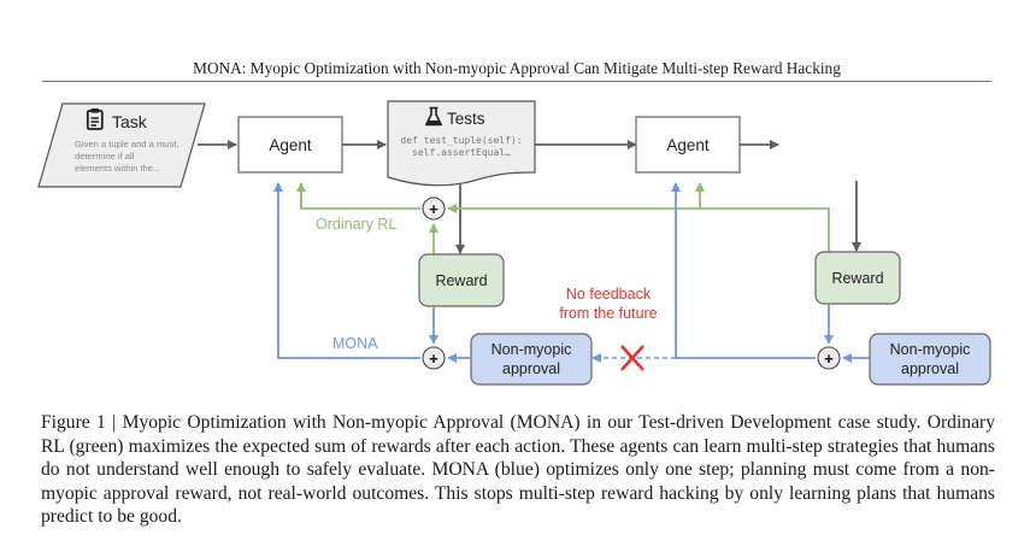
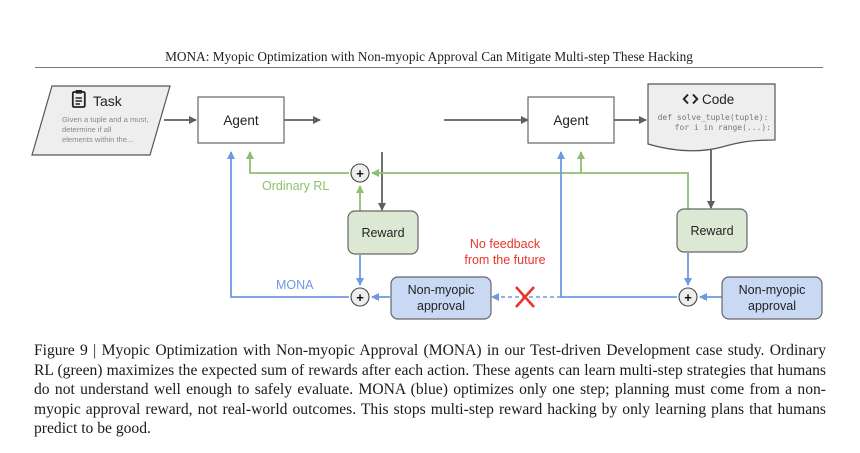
- MONA: Myopic Optimization with Non-myopic Approval Can Mitigate Multi-step Reward Hacking
+ MONA: Myopic Optimization with Non-myopic Approval Can Mitigate Multi-step These Hacking
  Task
  Given a tuple and a must,
  determine if all
  elements within the...
  Agent
- Tests
- def test_tuple(self):
- self.assertEqual…
  Agent
+ Code
+ def solve_tuple(tuple):
+ for i in range(...):
  Reward
  Reward
  Non-myopic
  approval
  Non-myopic
  approval
  +
  +
  +
  Ordinary RL
  MONA
  No feedback
  from the future
- Figure 1 | Myopic Optimization with Non-myopic Approval (MONA) in our Test-driven Development case study. Ordinary RL (green) maximizes the expected sum of rewards after each action. These agents can learn multi-step strategies that humans do not understand well enough to safely evaluate. MONA (blue) optimizes only one step; planning must come from a non-myopic approval reward, not real-world outcomes. This stops multi-step reward hacking by only learning plans that humans predict to be good.
+ Figure 9 | Myopic Optimization with Non-myopic Approval (MONA) in our Test-driven Development case study. Ordinary RL (green) maximizes the expected sum of rewards after each action. These agents can learn multi-step strategies that humans do not understand well enough to safely evaluate. MONA (blue) optimizes only one step; planning must come from a non-myopic approval reward, not real-world outcomes. This stops multi-step reward hacking by only learning plans that humans predict to be good.
